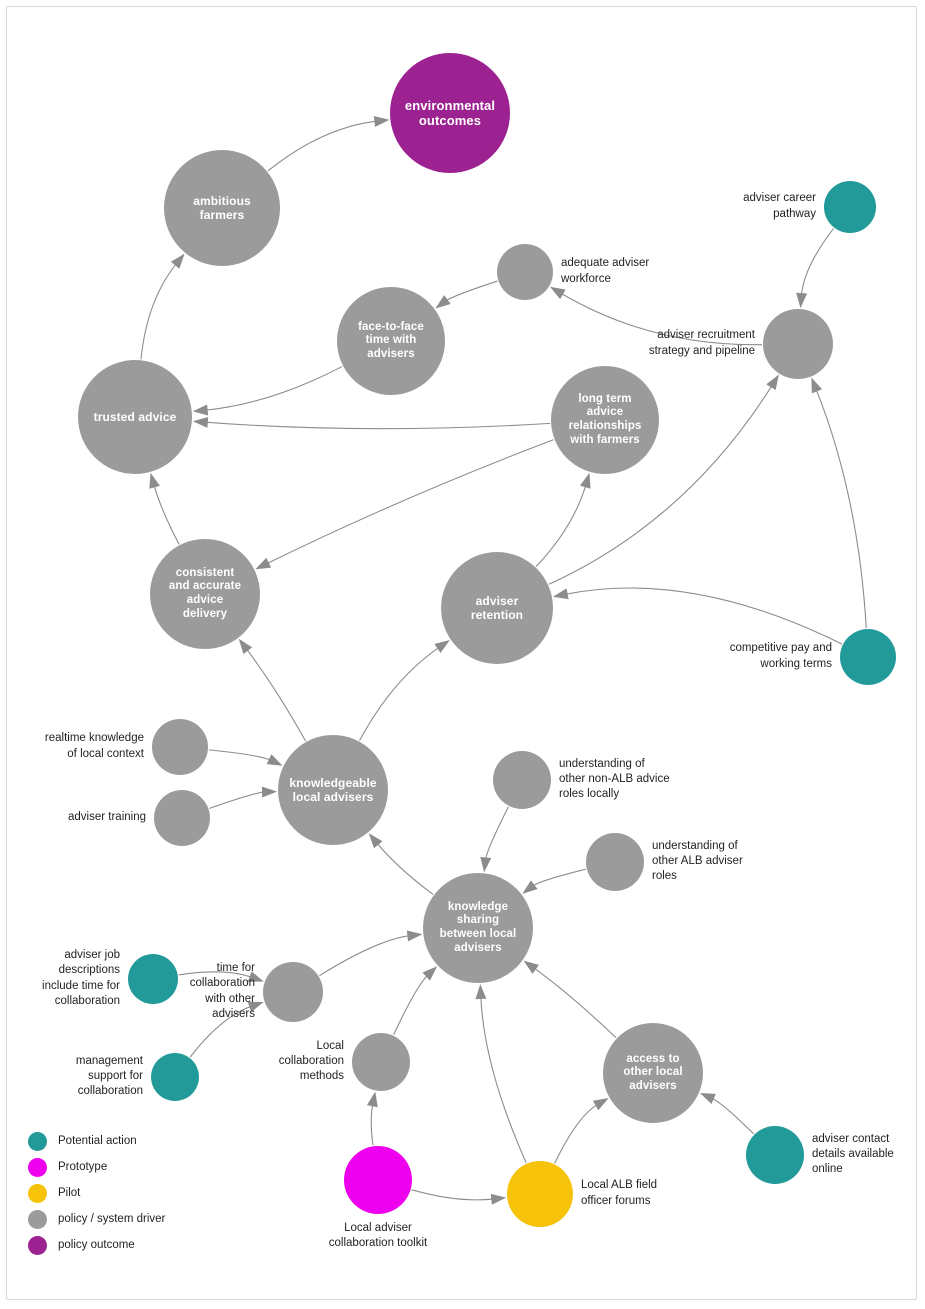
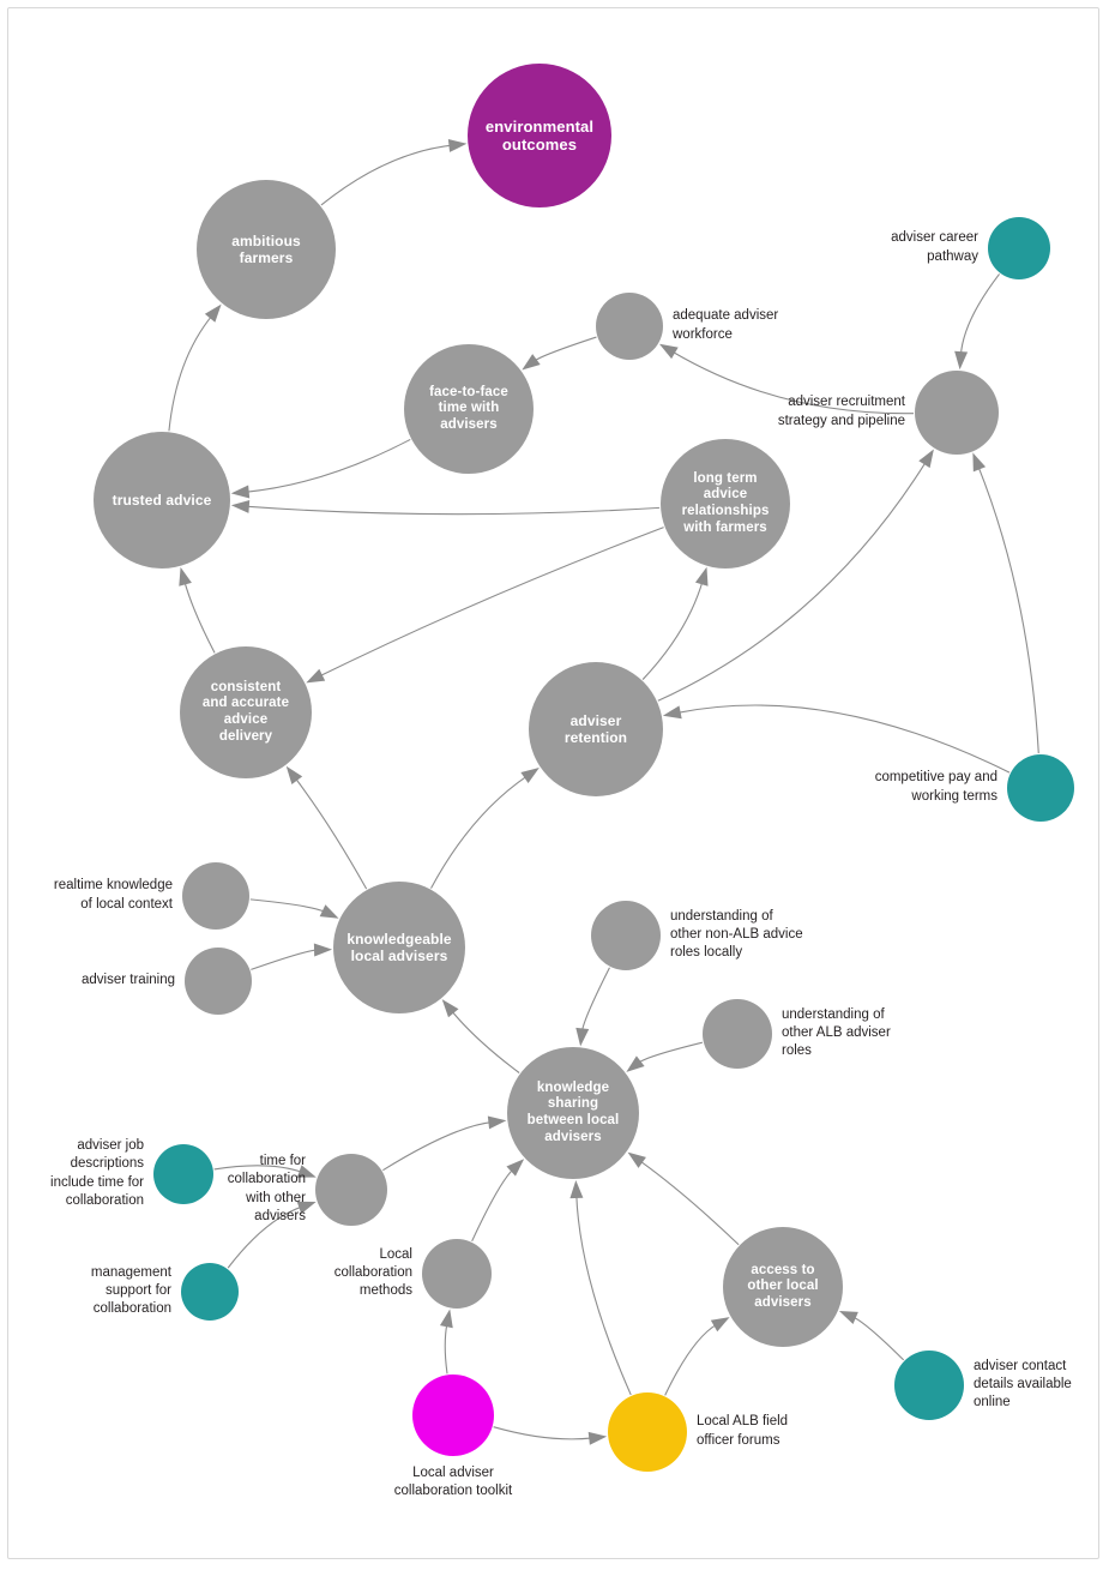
  environmental
  outcomes
  ambitious
  farmers
  face-to-face
  time with
  advisers
  trusted advice
  adequate adviser
  workforce
  adviser career
  pathway
  adviser recruitment
  strategy and pipeline
  long term
  advice
  relationships
  with farmers
  consistent
  and accurate
  advice
  delivery
  adviser
  retention
  competitive pay and
  working terms
  knowledgeable
  local advisers
  realtime knowledge
  of local context
  adviser training
  understanding of
  other non-ALB advice
  roles locally
  understanding of
  other ALB adviser
  roles
  knowledge
  sharing
  between local
  advisers
  adviser job
  descriptions
  include time for
  collaboration
  time for
  collaboration
  with other
  advisers
  management
  support for
  collaboration
  Local
  collaboration
  methods
  access to
  other local
  advisers
  adviser contact
  details available
  online
  Local adviser
  collaboration toolkit
  Local ALB field
  officer forums
- Potential action
- Prototype
- Pilot
- policy / system driver
- policy outcome
